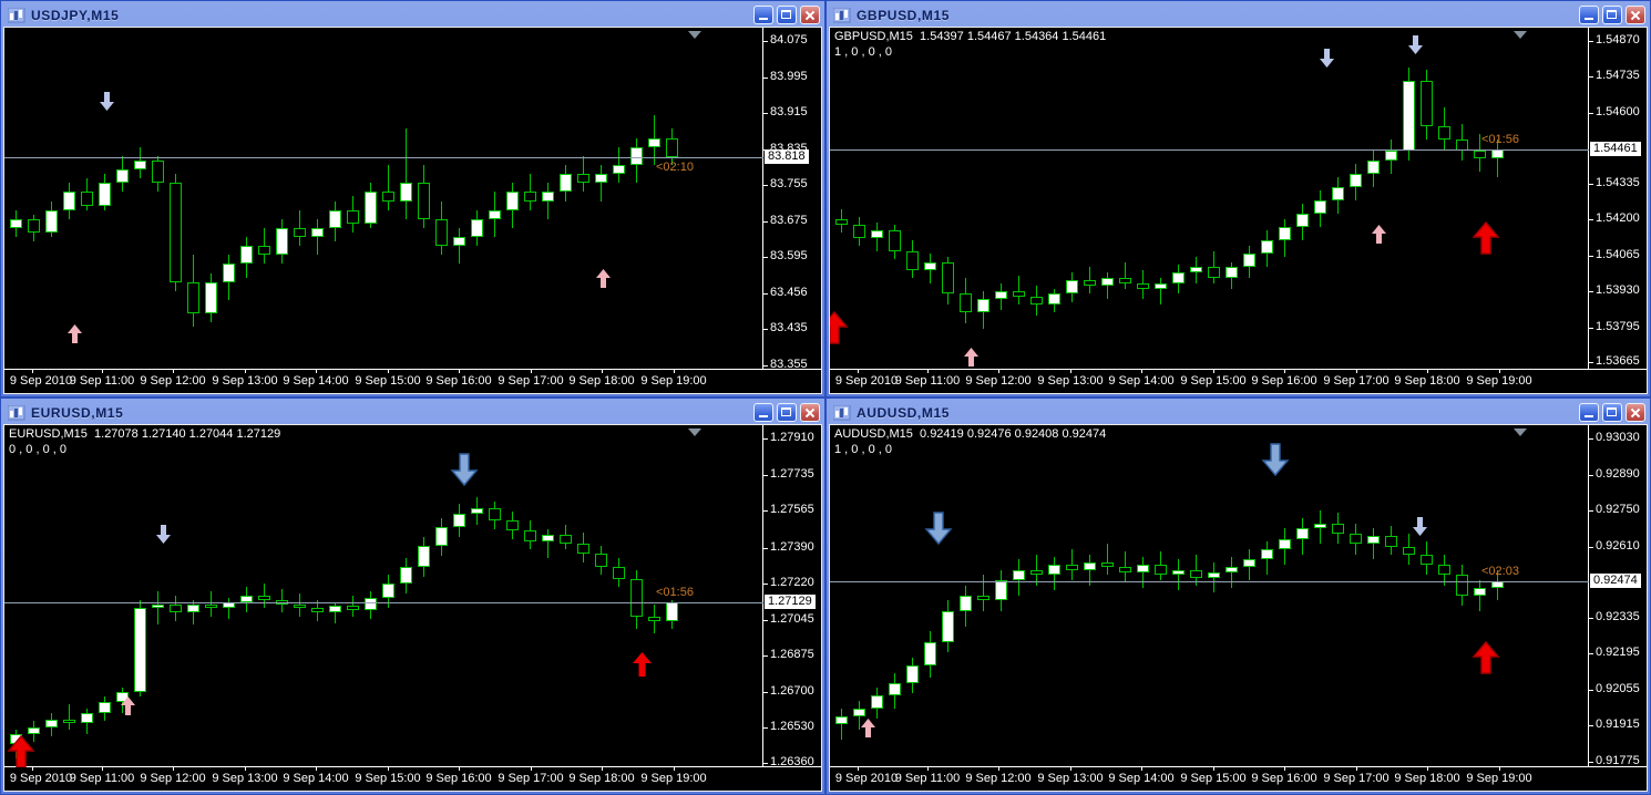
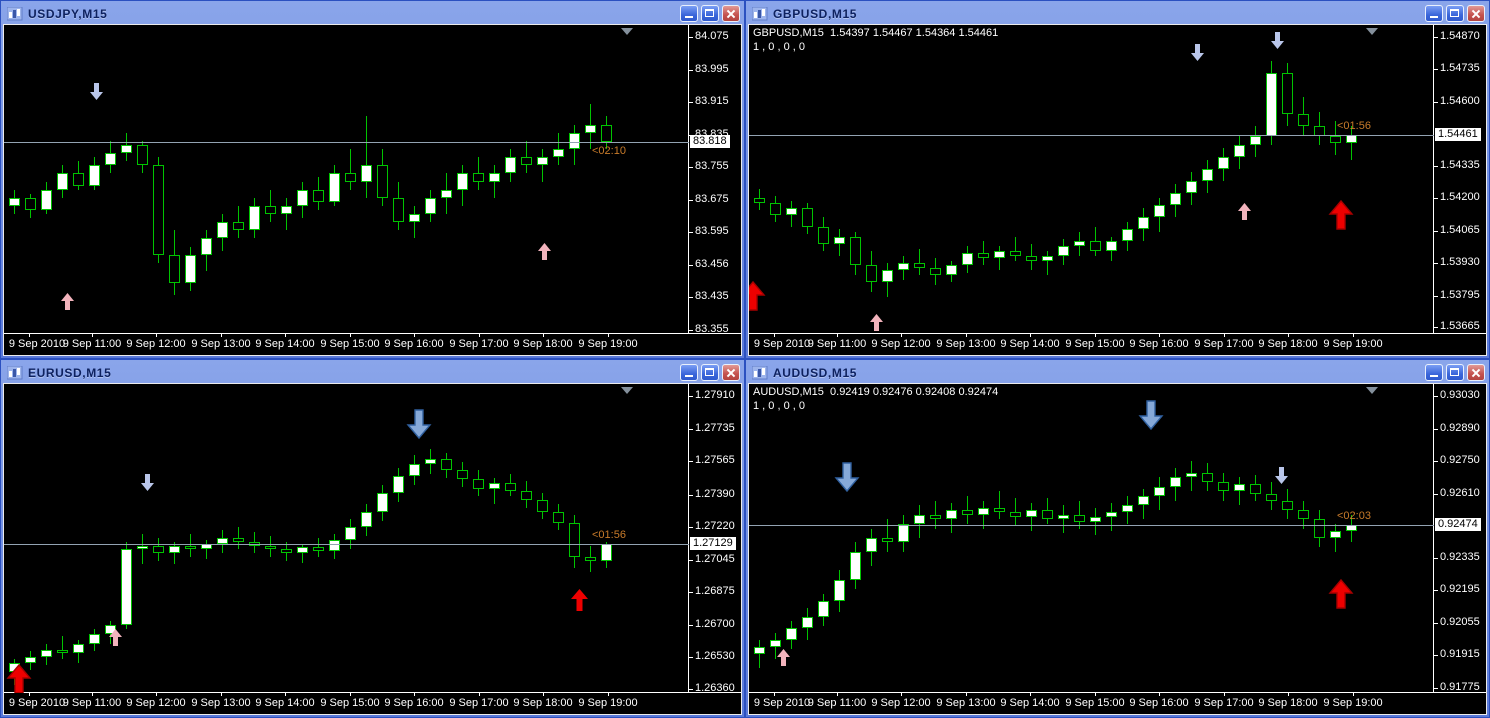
  USDJPY,M15
  <02:10
  84.075
  83.995
  83.915
  83.835
  83.755
  83.675
  83.595
  63.456
  83.435
  83.355
  83.818
  9 Sep 2010
  9 Sep 11:00
  9 Sep 12:00
  9 Sep 13:00
  9 Sep 14:00
  9 Sep 15:00
  9 Sep 16:00
  9 Sep 17:00
  9 Sep 18:00
  9 Sep 19:00
  GBPUSD,M15
  GBPUSD,M15 1.54397 1.54467 1.54364 1.54461 1 , 0 , 0 , 0
  <01:56
  1.54870
  1.54735
  1.54600
  1.54335
  1.54200
  1.54065
  1.53930
  1.53795
  1.53665
  1.54461
  9 Sep 2010
  9 Sep 11:00
  9 Sep 12:00
  9 Sep 13:00
  9 Sep 14:00
  9 Sep 15:00
  9 Sep 16:00
  9 Sep 17:00
  9 Sep 18:00
  9 Sep 19:00
  EURUSD,M15
- EURUSD,M15 1.27078 1.27140 1.27044 1.27129 0 , 0 , 0 , 0
  <01:56
  1.27910
  1.27735
  1.27565
  1.27390
  1.27220
  1.27045
  1.26875
  1.26700
  1.26530
  1.26360
  1.27129
  9 Sep 2010
  9 Sep 11:00
  9 Sep 12:00
  9 Sep 13:00
  9 Sep 14:00
  9 Sep 15:00
  9 Sep 16:00
  9 Sep 17:00
  9 Sep 18:00
  9 Sep 19:00
  AUDUSD,M15
  AUDUSD,M15 0.92419 0.92476 0.92408 0.92474 1 , 0 , 0 , 0
  <02:03
  0.93030
  0.92890
  0.92750
  0.92610
  0.92335
  0.92195
  0.92055
  0.91915
  0.91775
  0.92474
  9 Sep 2010
  9 Sep 11:00
  9 Sep 12:00
  9 Sep 13:00
  9 Sep 14:00
  9 Sep 15:00
  9 Sep 16:00
  9 Sep 17:00
  9 Sep 18:00
  9 Sep 19:00
